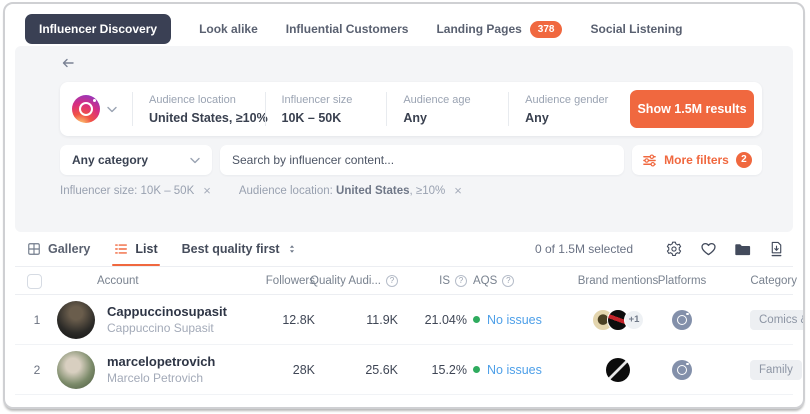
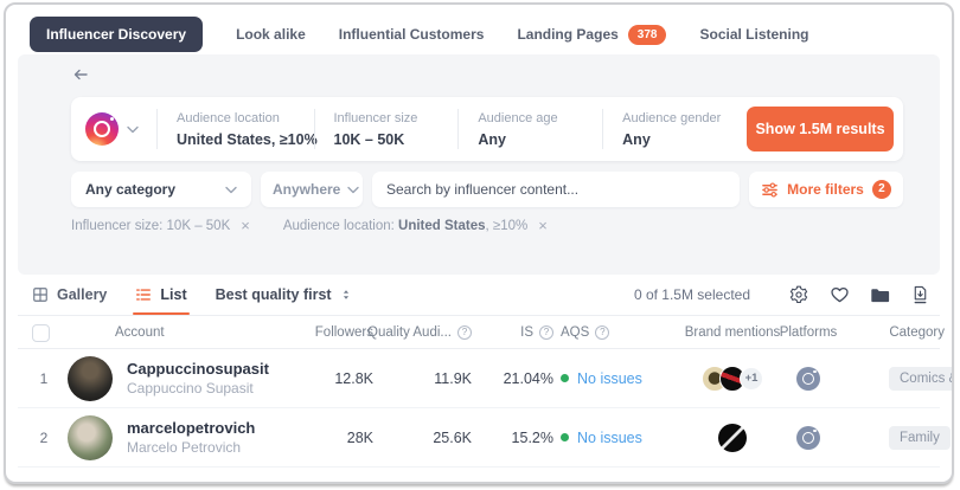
  Influencer Discovery
  Look alike
  Influential Customers
  Landing Pages
  378
  Social Listening
  Audience location
  United States, ≥10%
  Influencer size
  10K – 50K
  Audience age
  Any
  Audience gender
  Any
  Show 1.5M results
  Any category
+ Anywhere
  Search by influencer content...
  More filters
  2
  Influencer size: 10K – 50K
  ×
  Audience location:
  United States
  , ≥10%
  ×
  Gallery
  List
  Best quality first
  0 of 1.5M selected
  Account
  Followers
  Quality Audi...
  ?
  IS
  ?
  AQS
  ?
  Brand mentions
  Platforms
  Category
  1
  Cappuccinosupasit
  Cappuccino Supasit
  12.8K
  11.9K
  21.04%
  No issues
  +1
  Comics
  2
  marcelopetrovich
  Marcelo Petrovich
  28K
  25.6K
  15.2%
  No issues
  Family
